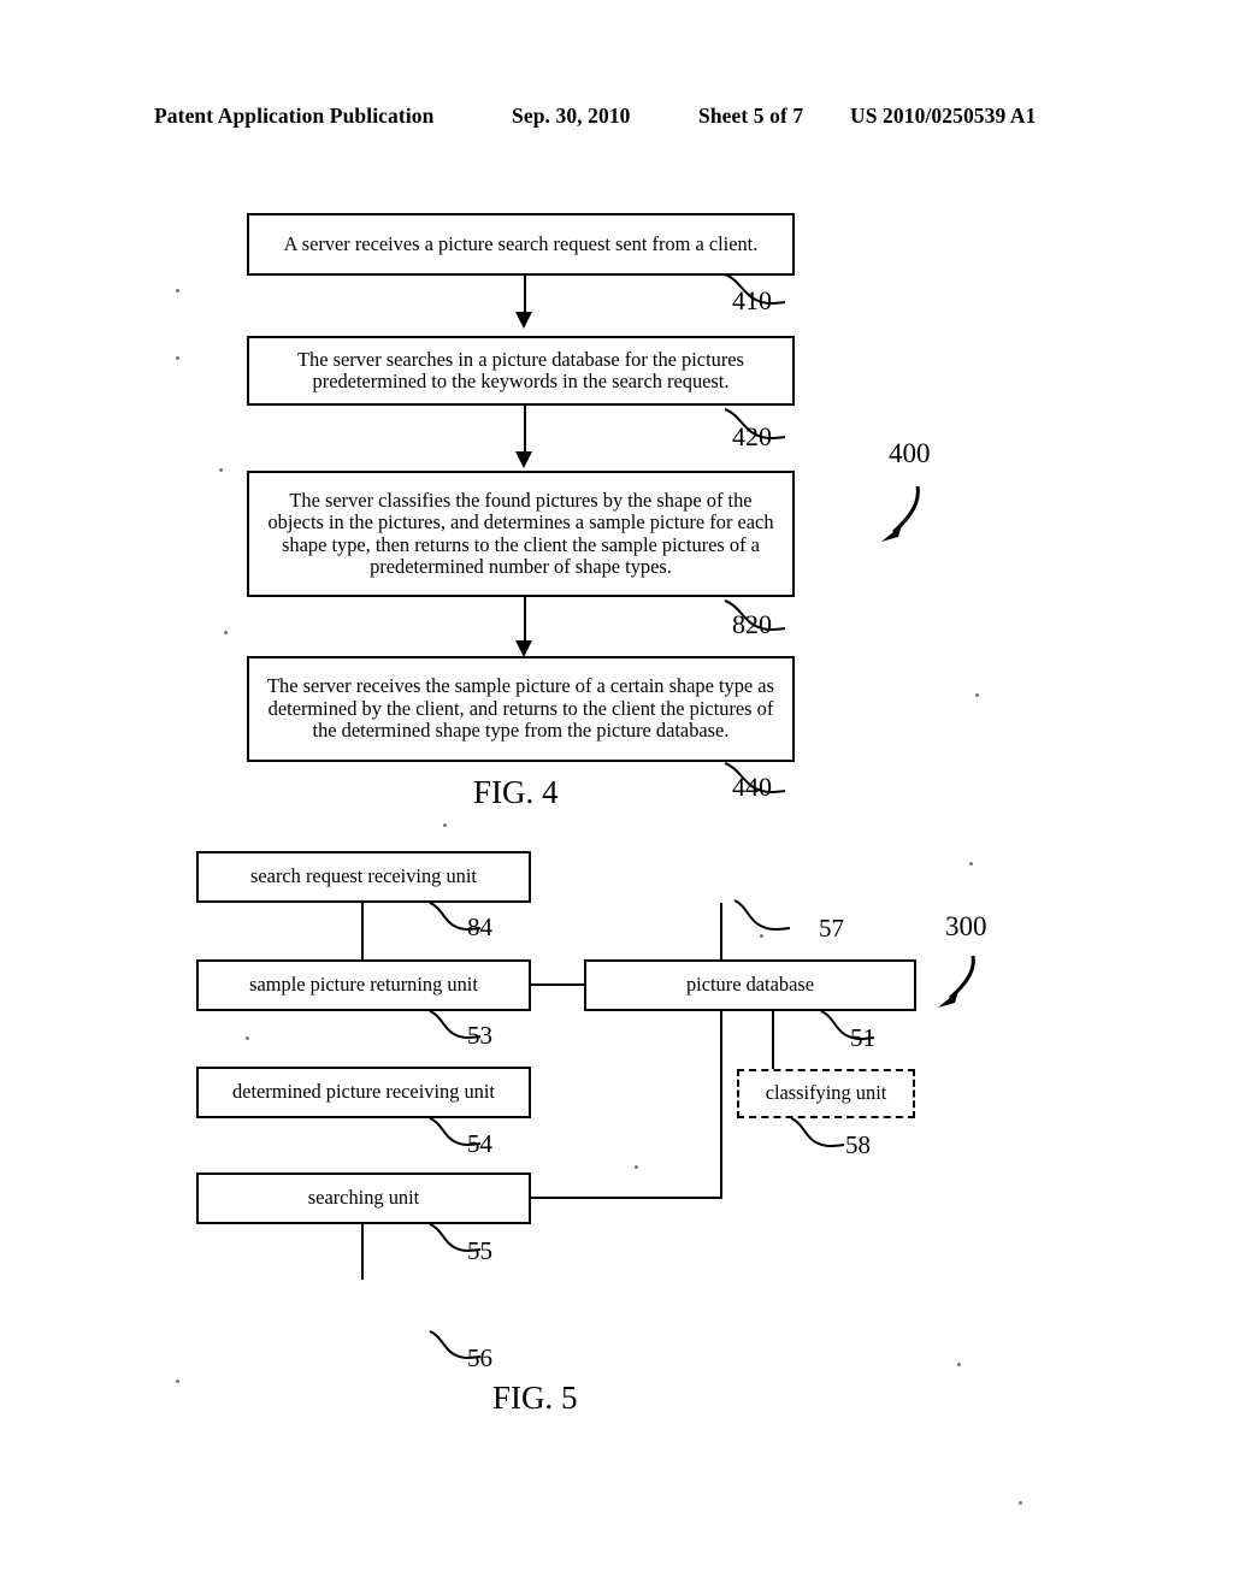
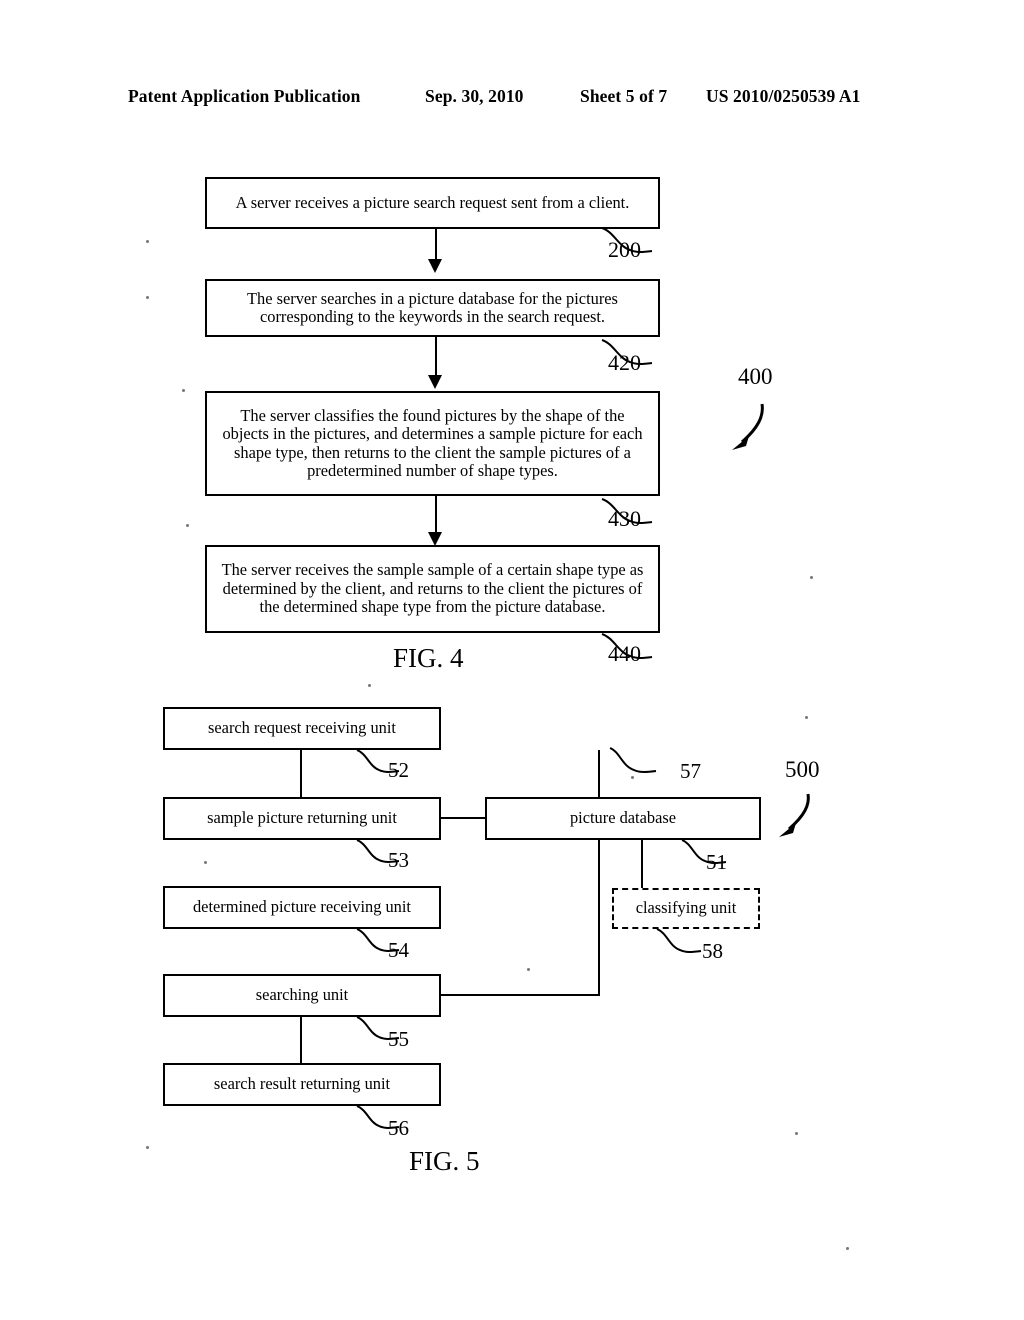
  Patent Application Publication
  Sep. 30, 2010
  Sheet 5 of 7
  US 2010/0250539 A1
  A server receives a picture search request sent from a client.
- 410
+ 200
- The server searches in a picture database for the pictures predetermined to the keywords in the search request.
+ The server searches in a picture database for the pictures corresponding to the keywords in the search request.
  420
  The server classifies the found pictures by the shape of the objects in the pictures, and determines a sample picture for each shape type, then returns to the client the sample pictures of a predetermined number of shape types.
- 820
+ 430
- The server receives the sample picture of a certain shape type as determined by the client, and returns to the client the pictures of the determined shape type from the picture database.
+ The server receives the sample sample of a certain shape type as determined by the client, and returns to the client the pictures of the determined shape type from the picture database.
  440
  400
  FIG. 4
  search request receiving unit
- 84
+ 52
  57
- 300
+ 500
  sample picture returning unit
  53
  picture database
  51
  determined picture receiving unit
  54
  classifying unit
  58
  searching unit
  55
+ search result returning unit
  56
  FIG. 5
